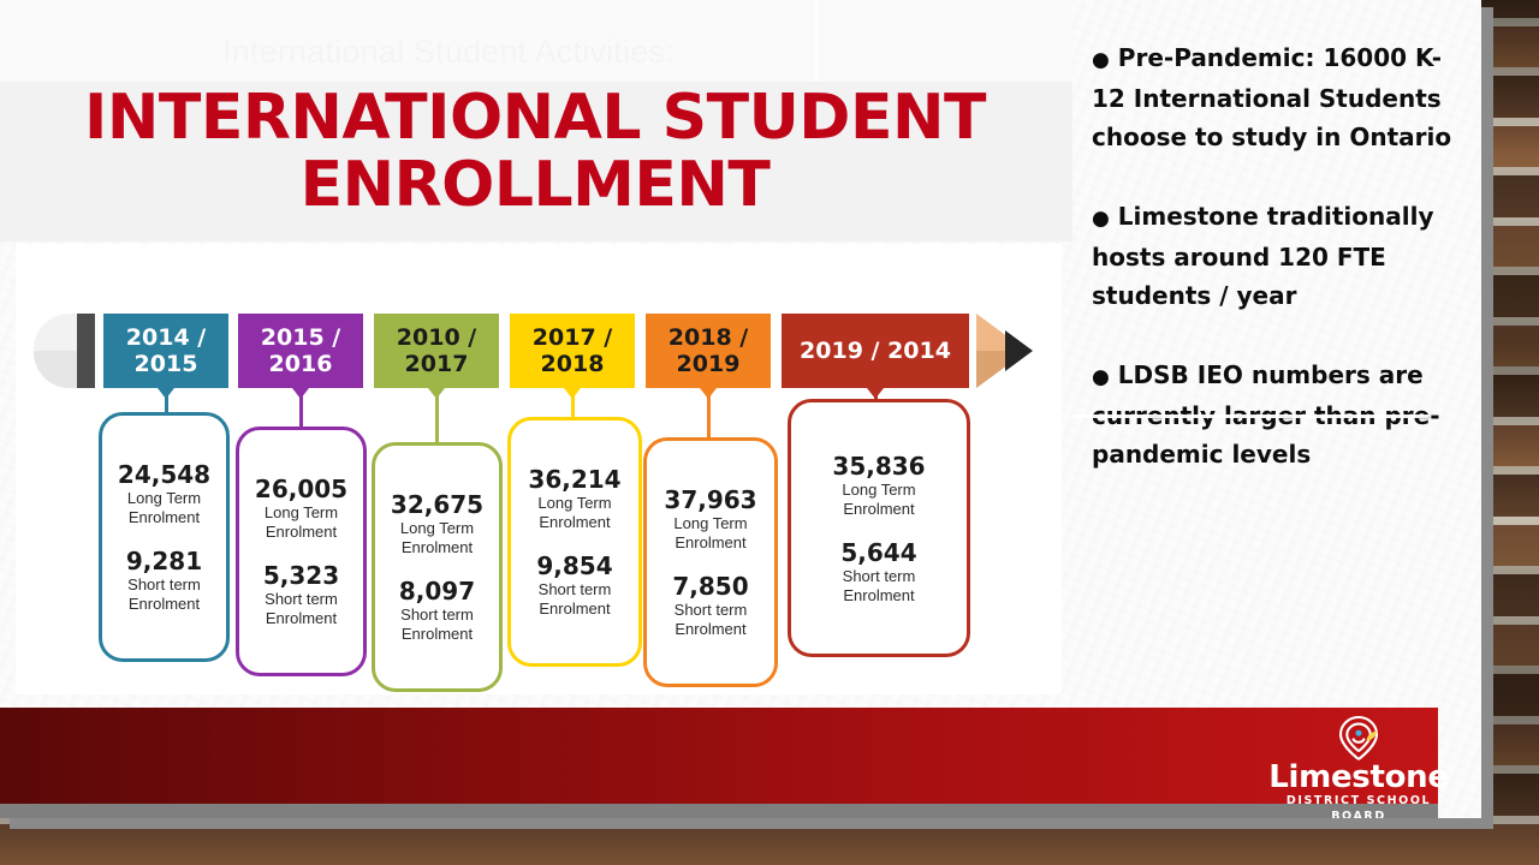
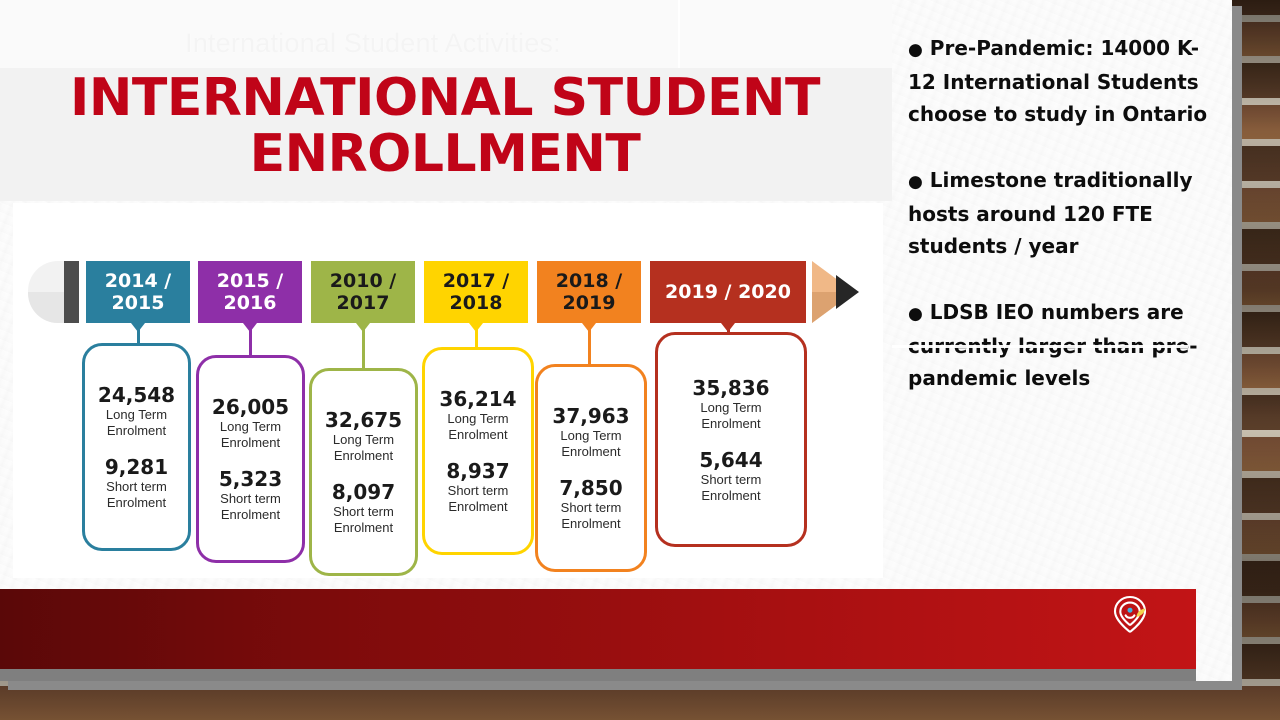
  INTERNATIONAL STUDENT ENROLLMENT
  2014 /
  2015
  24,548
  Long Term
  Enrolment
  9,281
  Short term
  Enrolment
  2015 /
  2016
  26,005
  Long Term
  Enrolment
  5,323
  Short term
  Enrolment
  2010 /
  2017
  32,675
  Long Term
  Enrolment
  8,097
  Short term
  Enrolment
  2017 /
  2018
  36,214
  Long Term
  Enrolment
- 9,854
+ 8,937
  Short term
  Enrolment
  2018 /
  2019
  37,963
  Long Term
  Enrolment
  7,850
  Short term
  Enrolment
- 2019 / 2014
+ 2019 / 2020
  35,836
  Long Term
  Enrolment
  5,644
  Short term
  Enrolment
- ● Pre-Pandemic: 16000 K-12 International Students choose to study in Ontario
+ ● Pre-Pandemic: 14000 K-12 International Students choose to study in Ontario
  ● Limestone traditionally hosts around 120 FTE students / year
- Limestone
- DISTRICT SCHOOL BOARD
